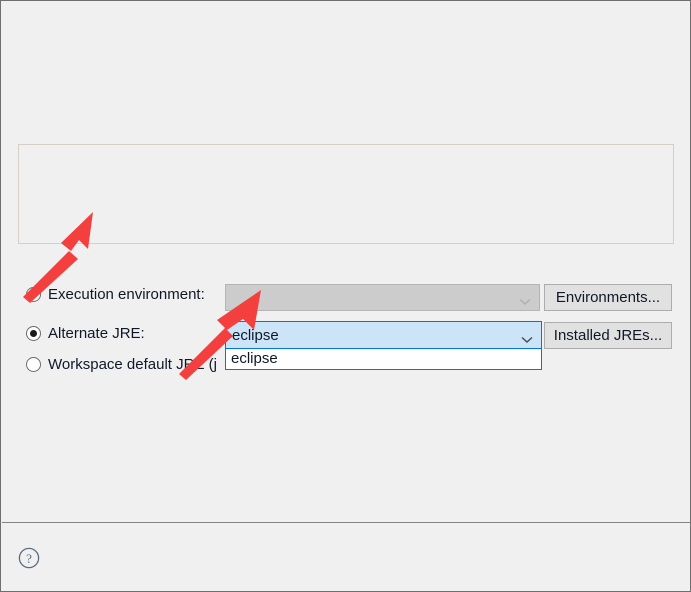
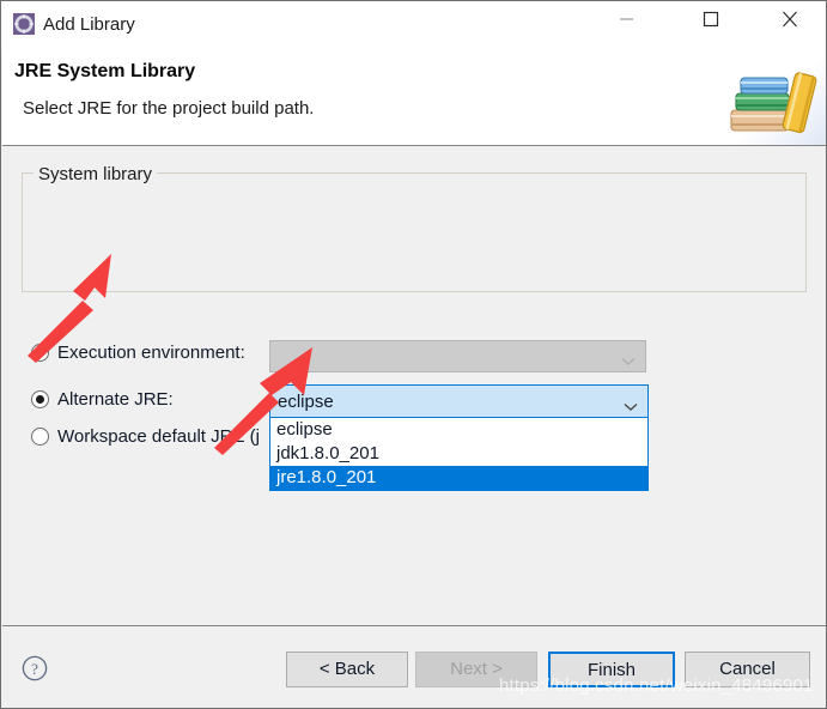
+ Add Library
+ JRE System Library
+ Select JRE for the project build path.
+ System library
  Execution environment:
  Alternate JRE:
  Workspace default J (j
- Environments...
- Installed JREs...
  eclipse
  eclipse
+ jdk1.8.0_201
+ jre1.8.0_201
  ?
+ < Back
+ Next >
+ Finish
+ Cancel
+ https://blog.csdn.net/weixin_48496901
